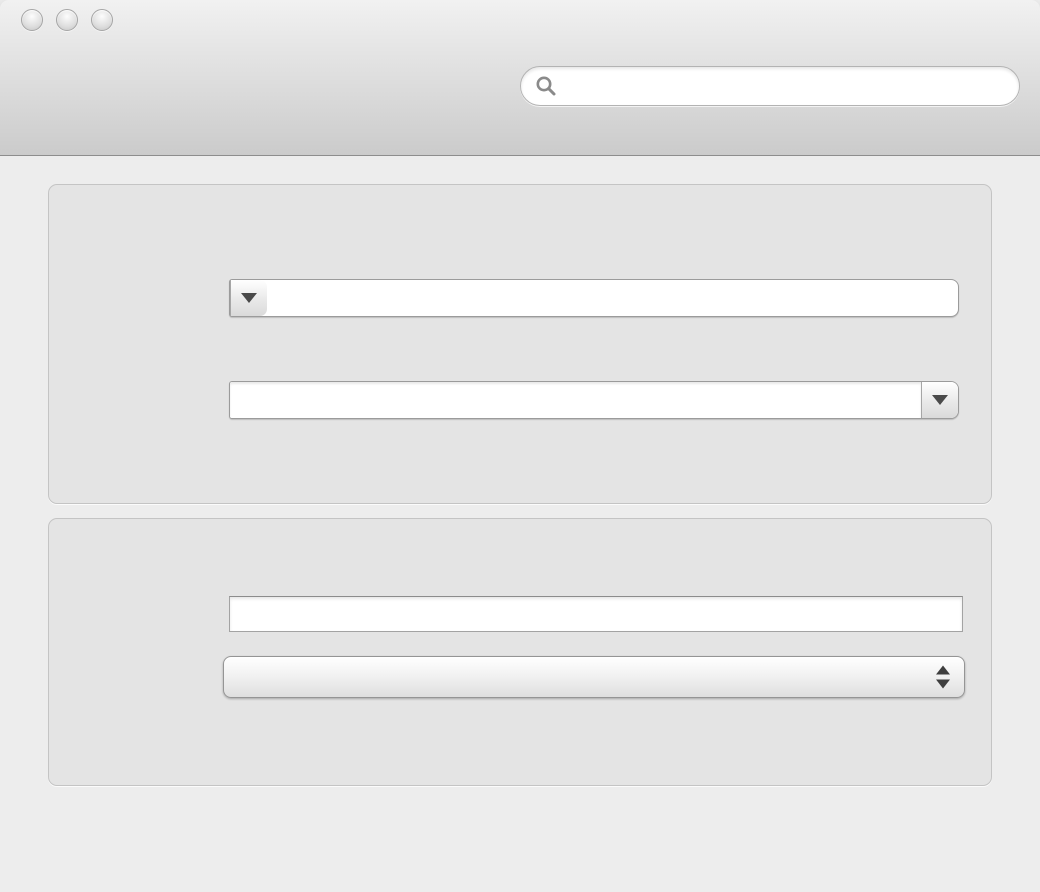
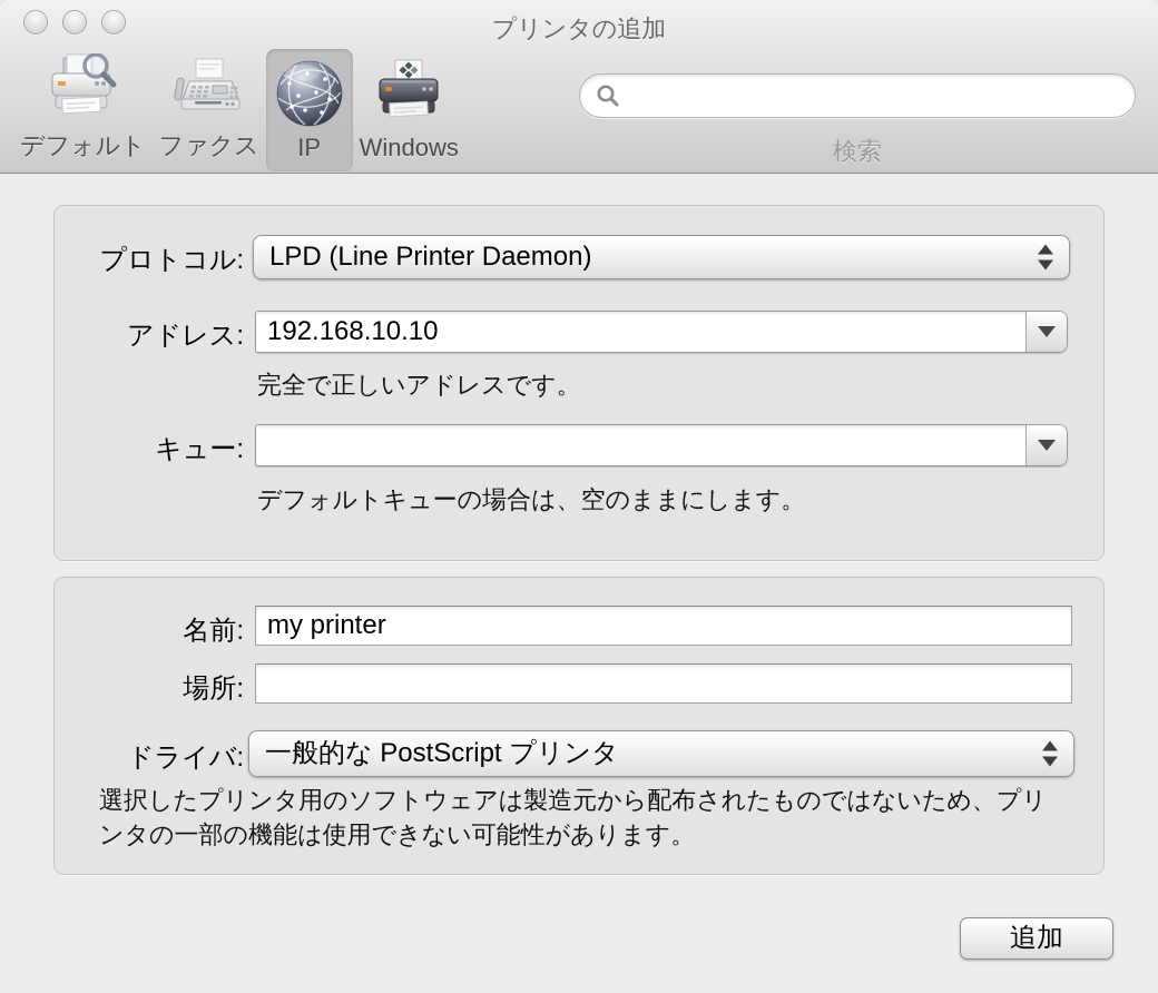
+ プリンタの追加
+ デフォルト
+ ファクス
+ IP
+ Windows
+ 検索
+ プロトコル:
+ LPD (Line Printer Daemon)
+ アドレス:
+ 192.168.10.10
+ 完全で正しいアドレスです。
+ キュー:
+ デフォルトキューの場合は、空のままにします。
+ 名前:
+ my printer
+ 場所:
+ ドライバ:
+ 一般的な PostScript プリンタ
+ 選択したプリンタ用のソフトウェアは製造元から配布されたものではないため、プリ
+ ンタの一部の機能は使用できない可能性があります。
+ 追加
